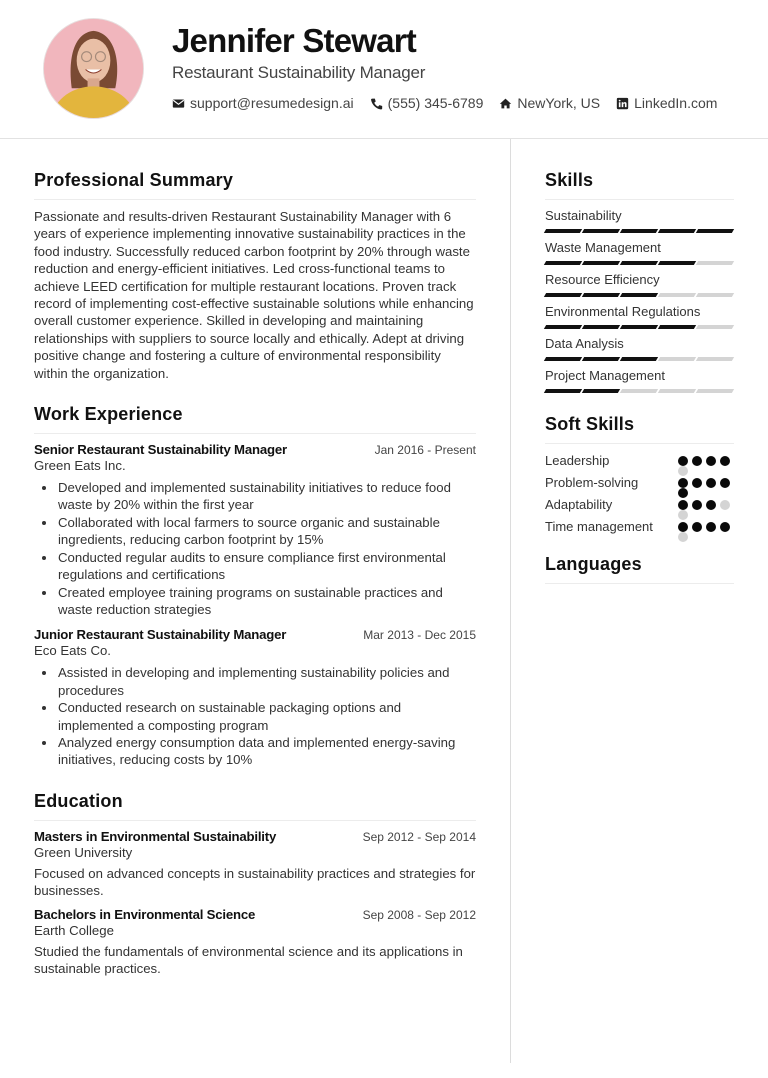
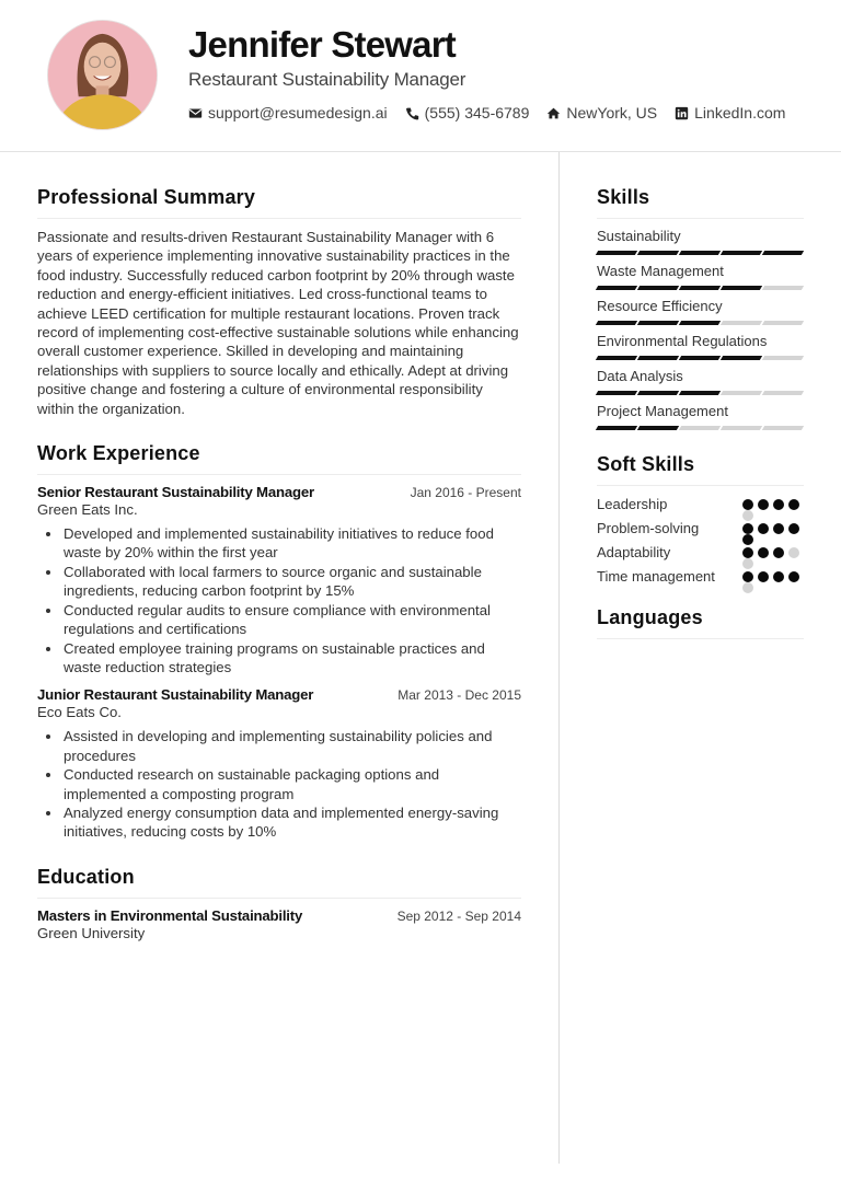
  Jennifer Stewart
  Restaurant Sustainability Manager
  support@resumedesign.ai
  (555) 345-6789
  NewYork, US
  LinkedIn.com
  Professional Summary
  Passionate and results-driven Restaurant Sustainability Manager with 6 years of experience implementing innovative sustainability practices in the food industry. Successfully reduced carbon footprint by 20% through waste reduction and energy-efficient initiatives. Led cross-functional teams to achieve LEED certification for multiple restaurant locations. Proven track record of implementing cost-effective sustainable solutions while enhancing overall customer experience. Skilled in developing and maintaining relationships with suppliers to source locally and ethically. Adept at driving positive change and fostering a culture of environmental responsibility within the organization.
  Work Experience
  Senior Restaurant Sustainability Manager
  Jan 2016 - Present
  Green Eats Inc.
  Developed and implemented sustainability initiatives to reduce food waste by 20% within the first year
  Collaborated with local farmers to source organic and sustainable ingredients, reducing carbon footprint by 15%
- Conducted regular audits to ensure compliance first environmental regulations and certifications
+ Conducted regular audits to ensure compliance with environmental regulations and certifications
  Created employee training programs on sustainable practices and waste reduction strategies
  Junior Restaurant Sustainability Manager
  Mar 2013 - Dec 2015
  Eco Eats Co.
  Assisted in developing and implementing sustainability policies and procedures
  Conducted research on sustainable packaging options and implemented a composting program
  Analyzed energy consumption data and implemented energy-saving initiatives, reducing costs by 10%
  Education
  Masters in Environmental Sustainability
  Sep 2012 - Sep 2014
  Green University
- Focused on advanced concepts in sustainability practices and strategies for businesses.
- Bachelors in Environmental Science
- Sep 2008 - Sep 2012
- Earth College
- Studied the fundamentals of environmental science and its applications in sustainable practices.
  Skills
  Sustainability
  Waste Management
  Resource Efficiency
  Environmental Regulations
  Data Analysis
  Project Management
  Soft Skills
  Leadership
  Problem-solving
  Adaptability
  Time management
  Languages
